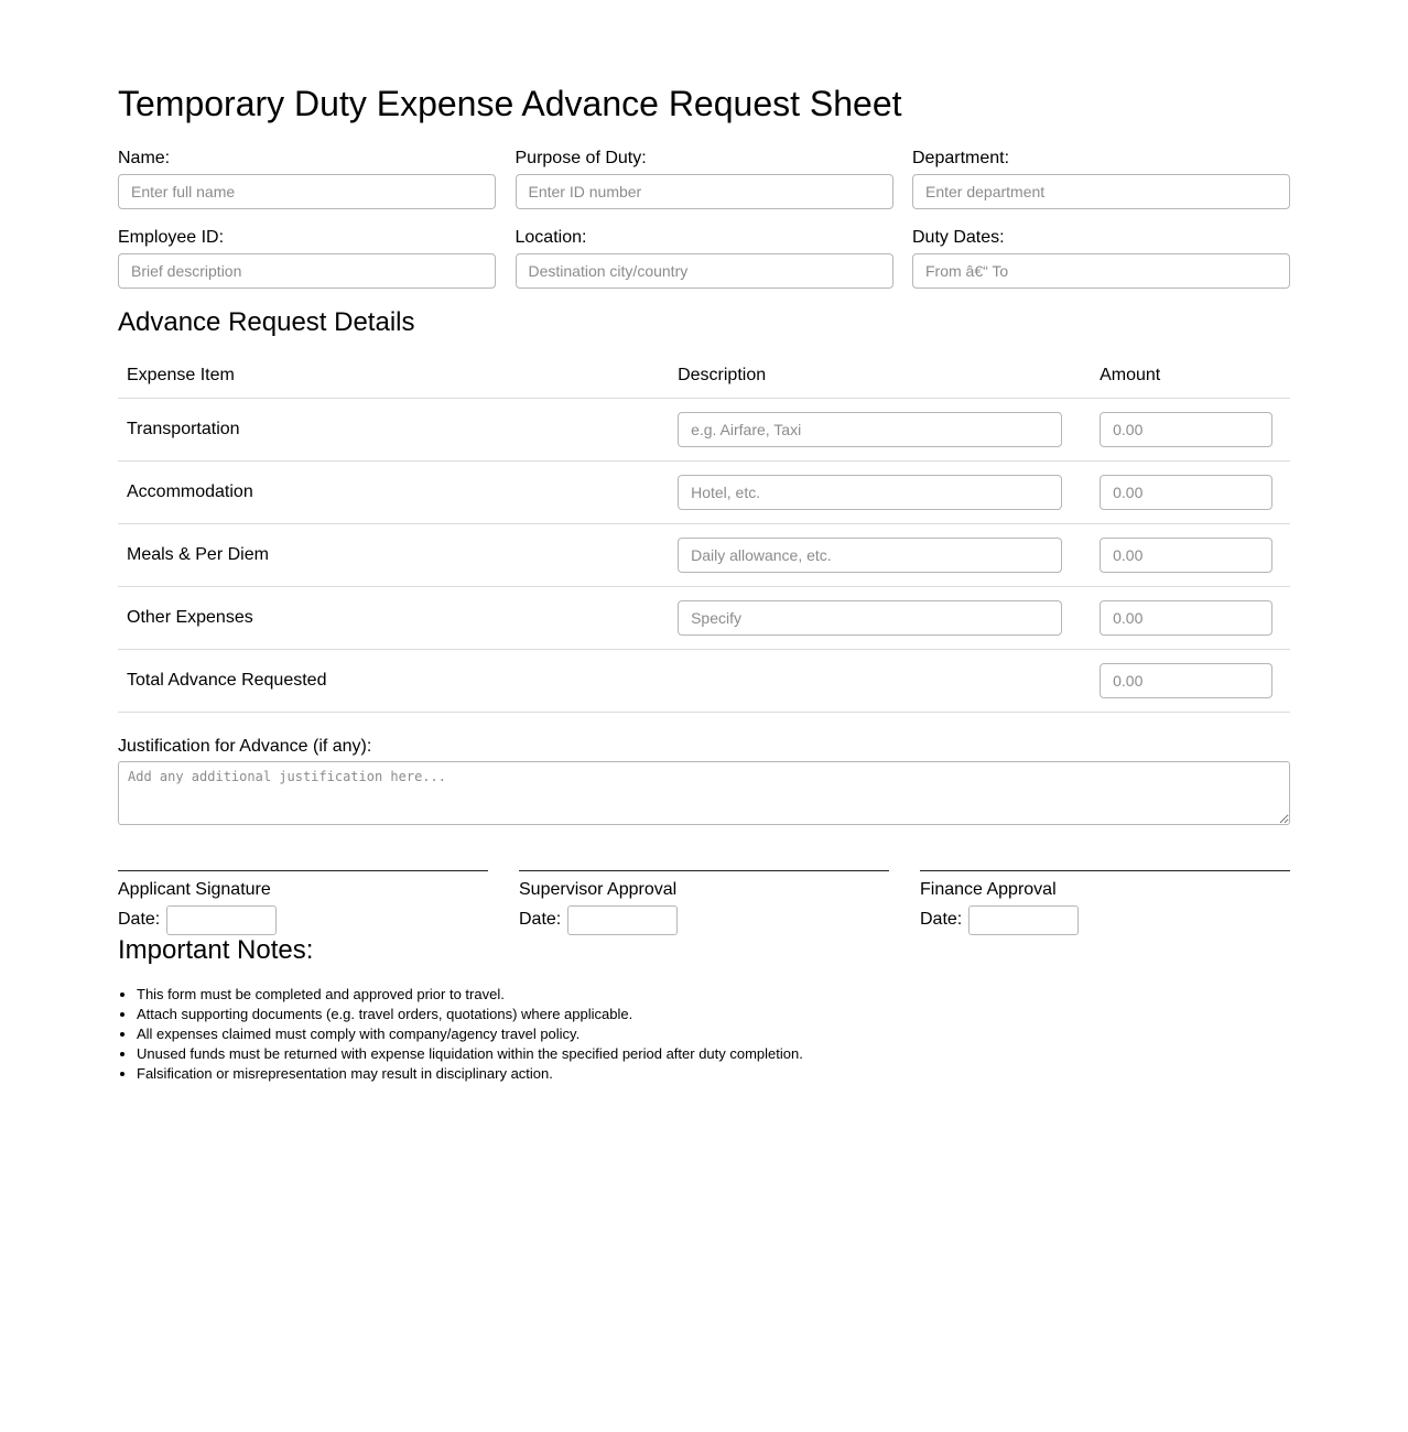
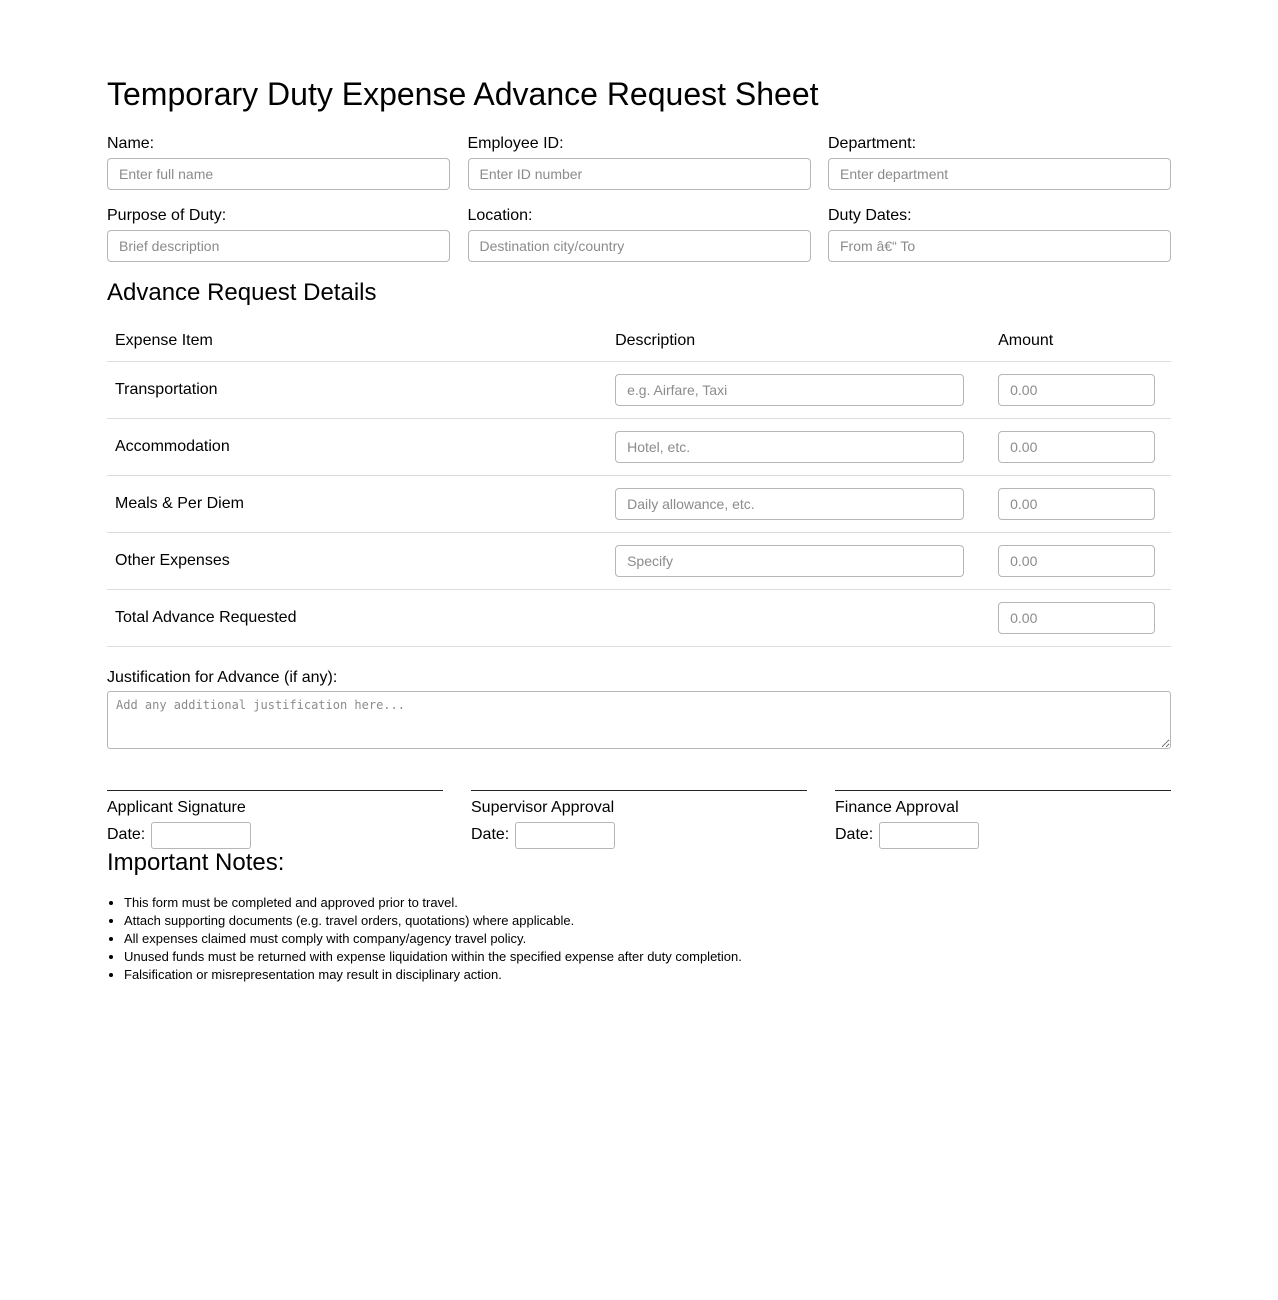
  Temporary Duty Expense Advance Request Sheet
  Name:
  Enter full name
- Purpose of Duty:
+ Employee ID:
  Enter ID number
  Department:
  Enter department
- Employee ID:
+ Purpose of Duty:
  Brief description
  Location:
  Destination city/country
  Duty Dates:
  From â€“ To
  Advance Request Details
  Expense Item	Description	Amount
  Transportation	e.g. Airfare, Taxi	0.00
  Accommodation	Hotel, etc.	0.00
  Meals & Per Diem	Daily allowance, etc.	0.00
  Other Expenses	Specify	0.00
  Total Advance Requested	0.00
  Justification for Advance (if any):
  Add any additional justification here...
  Applicant Signature
  Date:
  Supervisor Approval
  Date:
  Finance Approval
  Date:
  Important Notes:
  This form must be completed and approved prior to travel.
  Attach supporting documents (e.g. travel orders, quotations) where applicable.
  All expenses claimed must comply with company/agency travel policy.
- Unused funds must be returned with expense liquidation within the specified period after duty completion.
+ Unused funds must be returned with expense liquidation within the specified expense after duty completion.
  Falsification or misrepresentation may result in disciplinary action.
